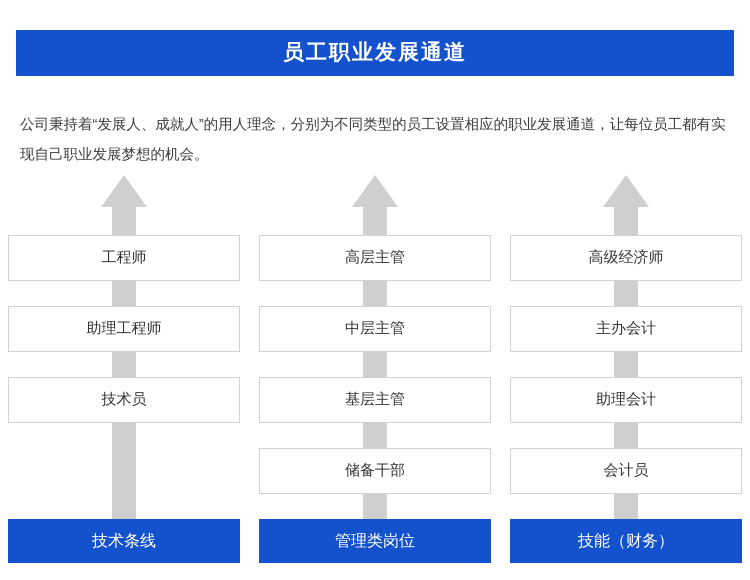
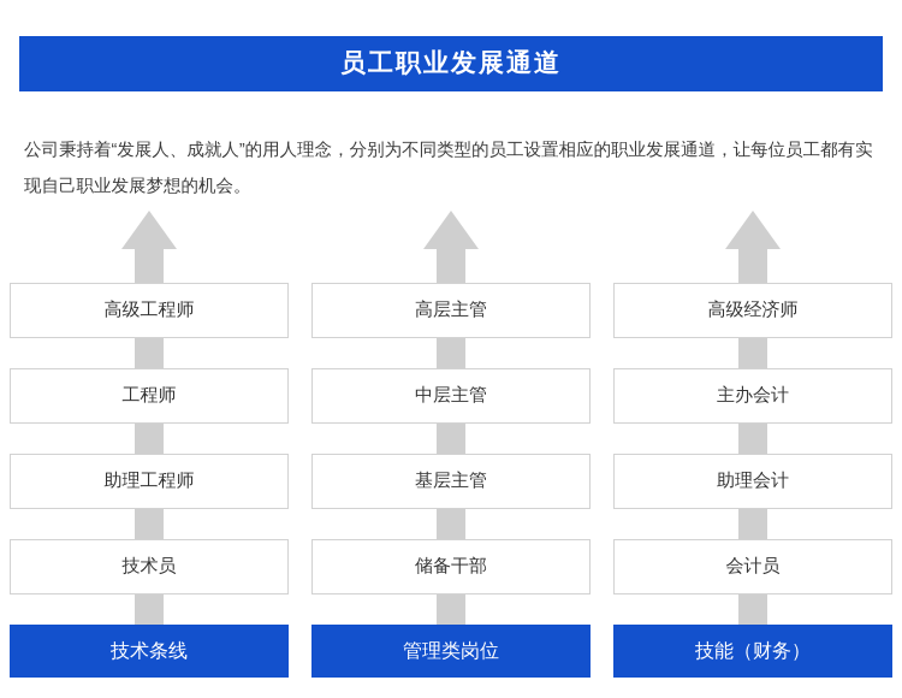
  员工职业发展通道
  公司秉持着“发展人、成就人”的用人理念，分别为不同类型的员工设置相应的职业发展通道，让每位员工都有实现自己职业发展梦想的机会。
+ 高级工程师
  工程师
  助理工程师
  技术员
  技术条线
  高层主管
  中层主管
  基层主管
  储备干部
  管理类岗位
  高级经济师
  主办会计
  助理会计
  会计员
  技能（财务）
